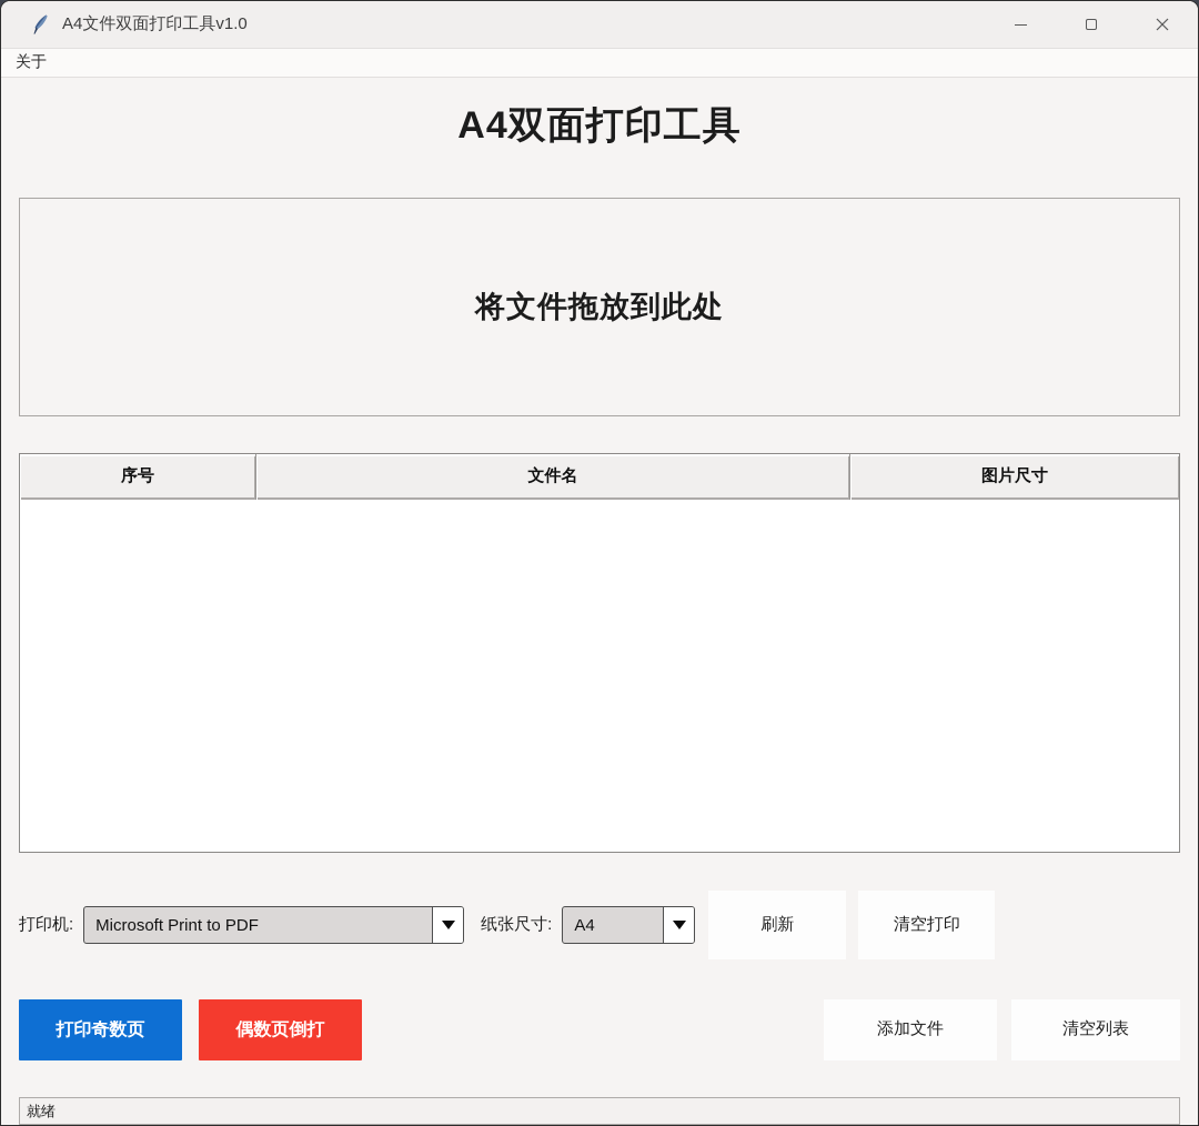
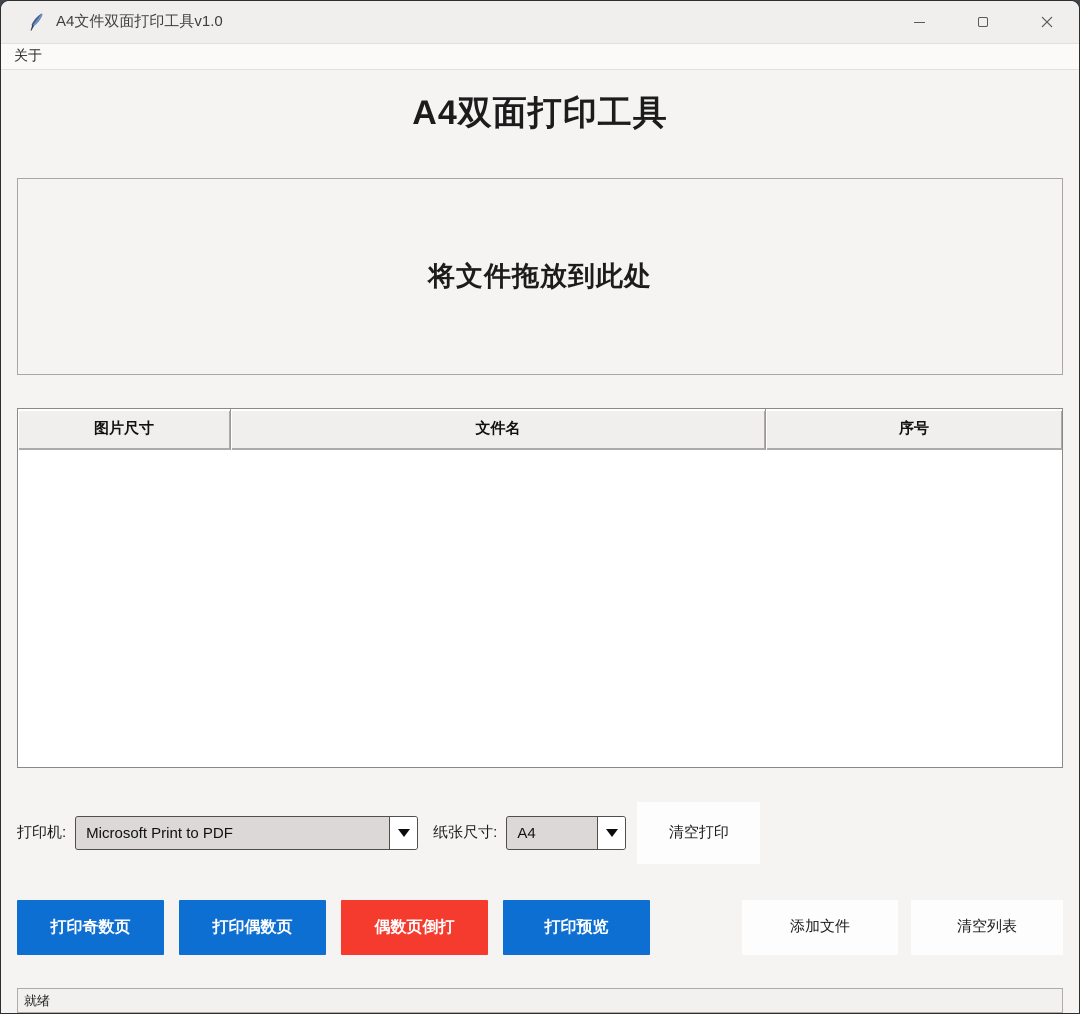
  A4文件双面打印工具v1.0
  关于
  A4双面打印工具
  将文件拖放到此处
- 序号
+ 图片尺寸
  文件名
- 图片尺寸
+ 序号
  打印机:
  Microsoft Print to PDF
  纸张尺寸:
  A4
- 刷新
  清空打印
  打印奇数页
+ 打印偶数页
  偶数页倒打
+ 打印预览
  添加文件
  清空列表
  就绪
